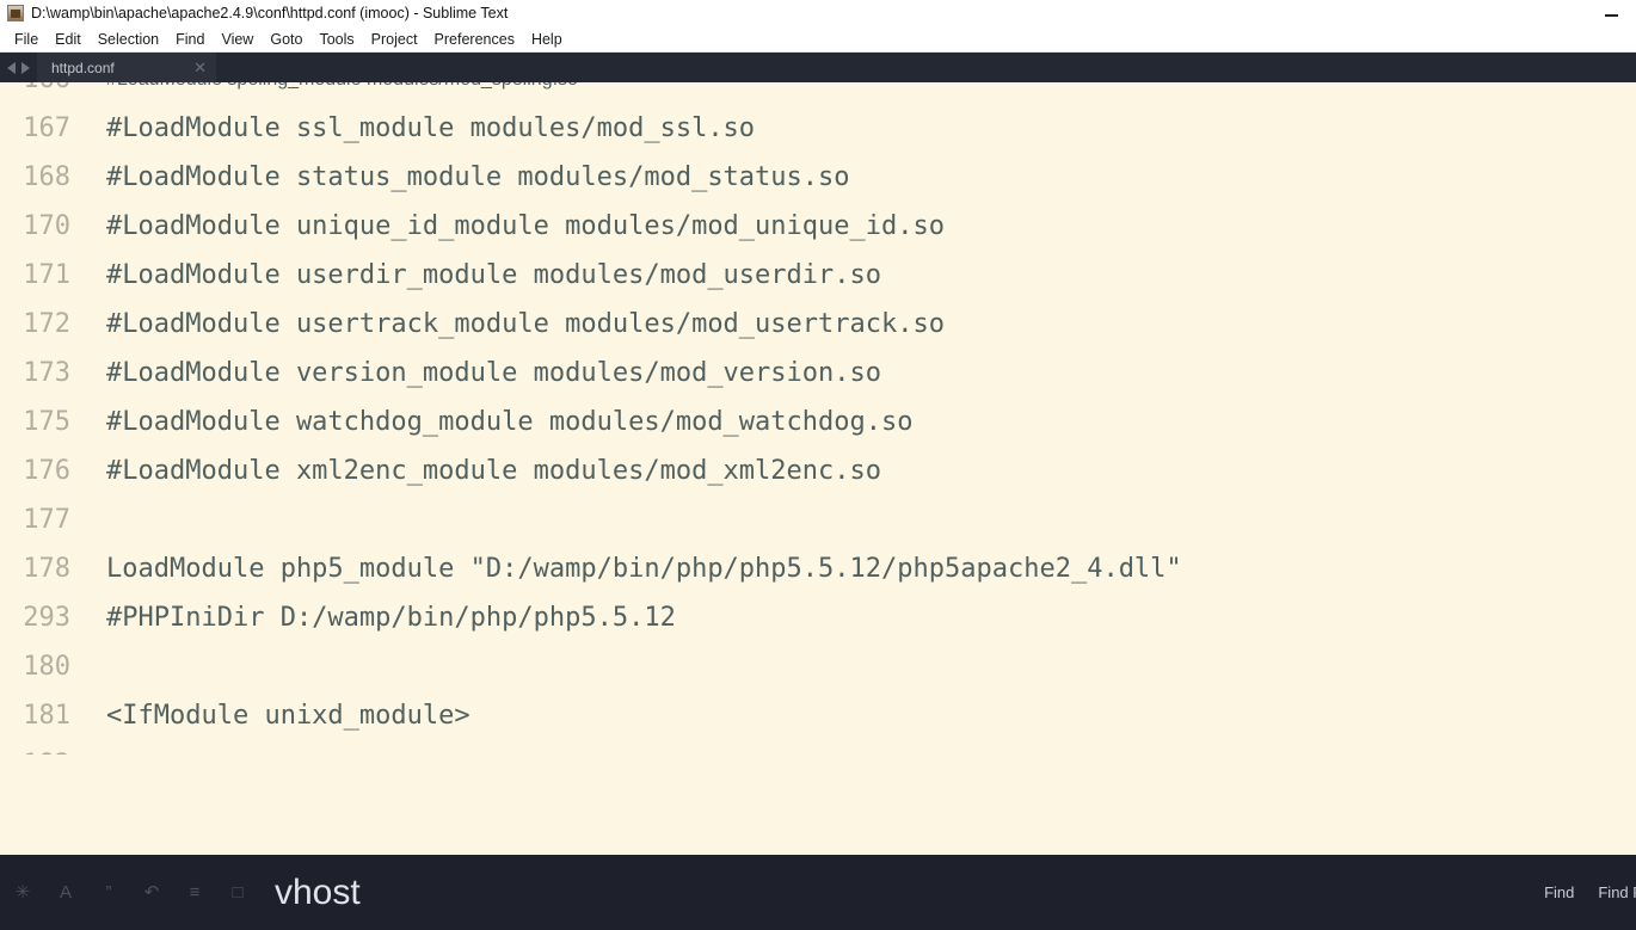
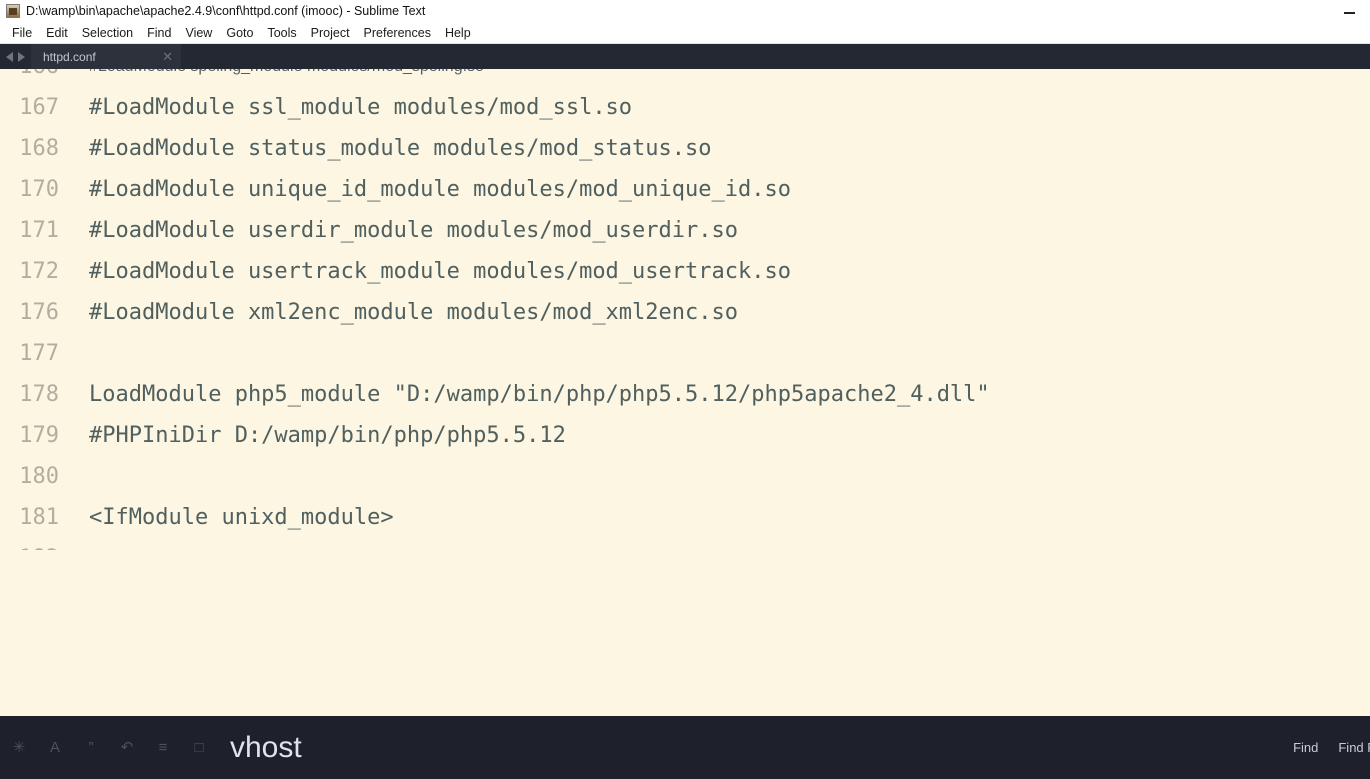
  D:\wamp\bin\apache\apache2.4.9\conf\httpd.conf (imooc) - Sublime Text
  File
  Edit
  Selection
  Find
  View
  Goto
  Tools
  Project
  Preferences
  Help
  httpd.conf
  ✕
  167
  #LoadModule ssl_module modules/mod_ssl.so
  168
  #LoadModule status_module modules/mod_status.so
  170
  #LoadModule unique_id_module modules/mod_unique_id.so
  171
  #LoadModule userdir_module modules/mod_userdir.so
  172
  #LoadModule usertrack_module modules/mod_usertrack.so
- 173
- #LoadModule version_module modules/mod_version.so
- 175
- #LoadModule watchdog_module modules/mod_watchdog.so
  176
  #LoadModule xml2enc_module modules/mod_xml2enc.so
  177
  178
  LoadModule php5_module "D:/wamp/bin/php/php5.5.12/php5apache2_4.dll"
- 293
+ 179
  #PHPIniDir D:/wamp/bin/php/php5.5.12
  180
  181
  <IfModule unixd_module>
  ✳
  A
  ”
  ↶
  ≡
  □
  vhost
  Find
